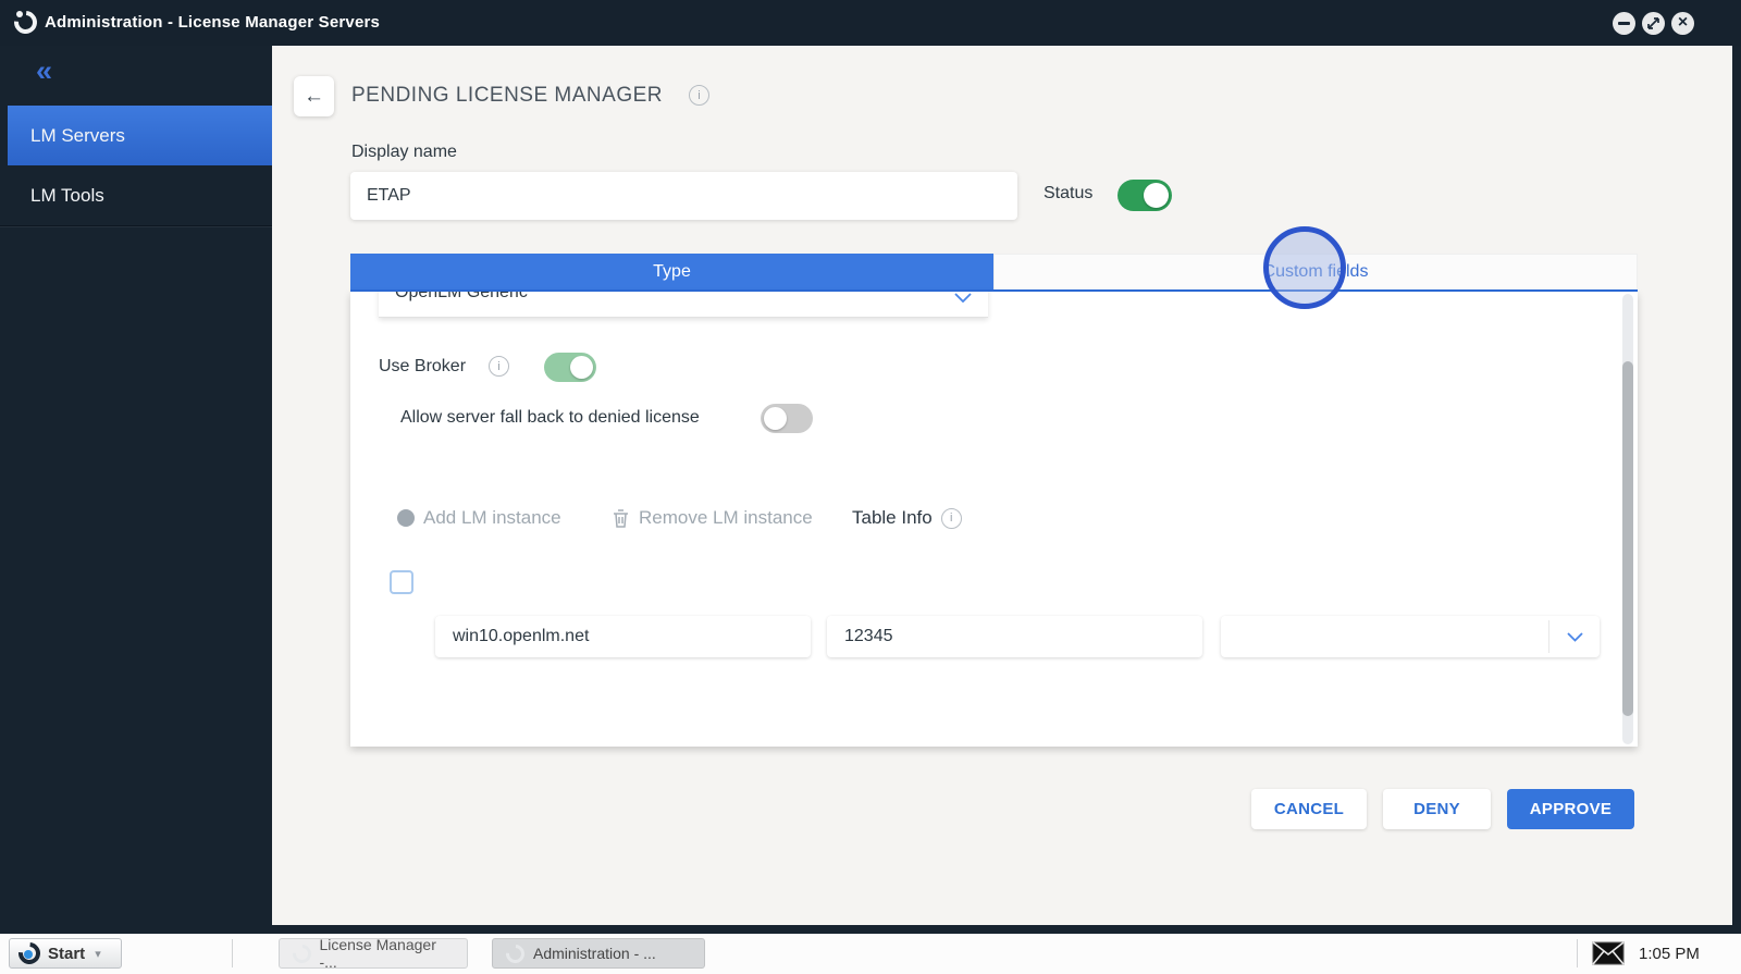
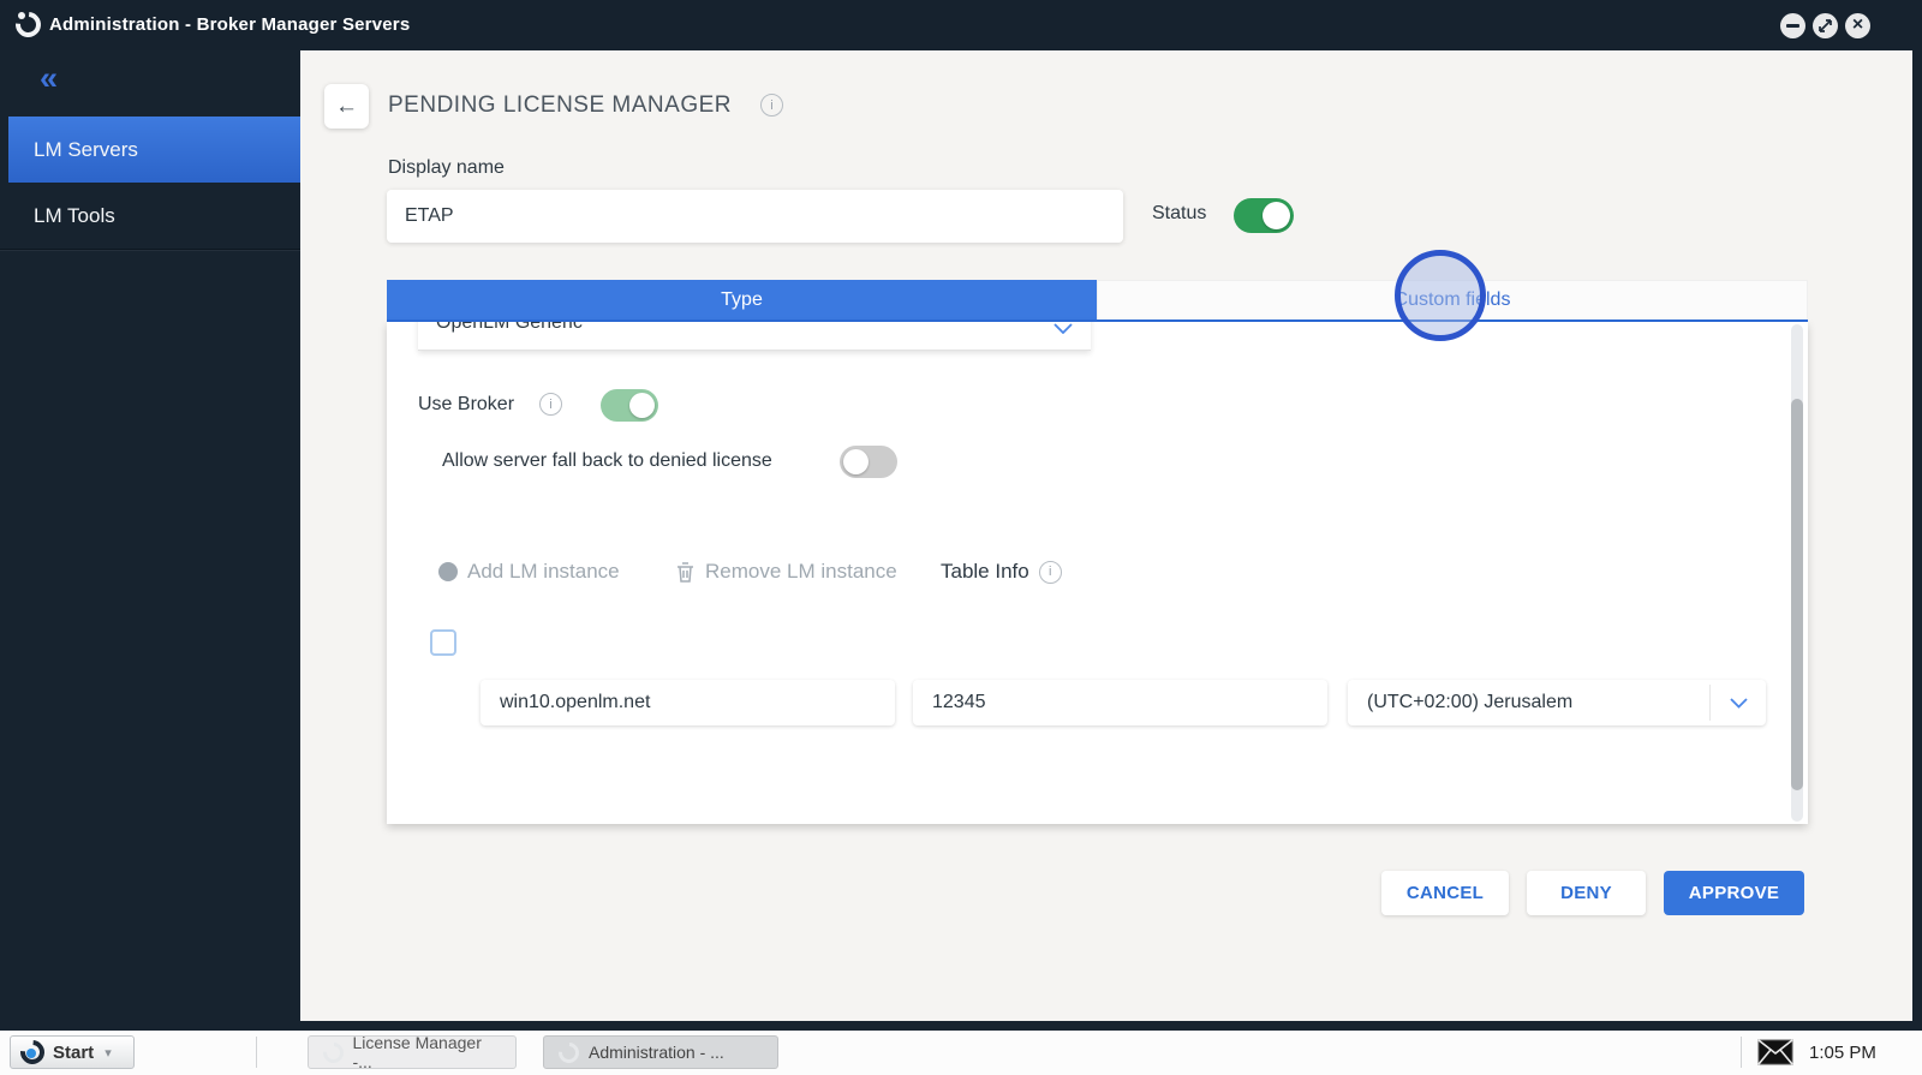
- Administration - License Manager Servers
+ Administration - Broker Manager Servers
  ×
  «
  LM Servers
  LM Tools
  ←
  PENDING LICENSE MANAGER
  i
  Display name
  ETAP
  Status
  Type
  Custom fields
  OpenLM Generic
  Use Broker
  i
  Allow server fall back to denied license
  Add LM instance
  Remove LM instance
  Table Info
  i
  win10.openlm.net
  12345
+ (UTC+02:00) Jerusalem
  CANCEL
  DENY
  APPROVE
  Start
  ▾
  License Manager -...
  Administration - ...
  1:05 PM
